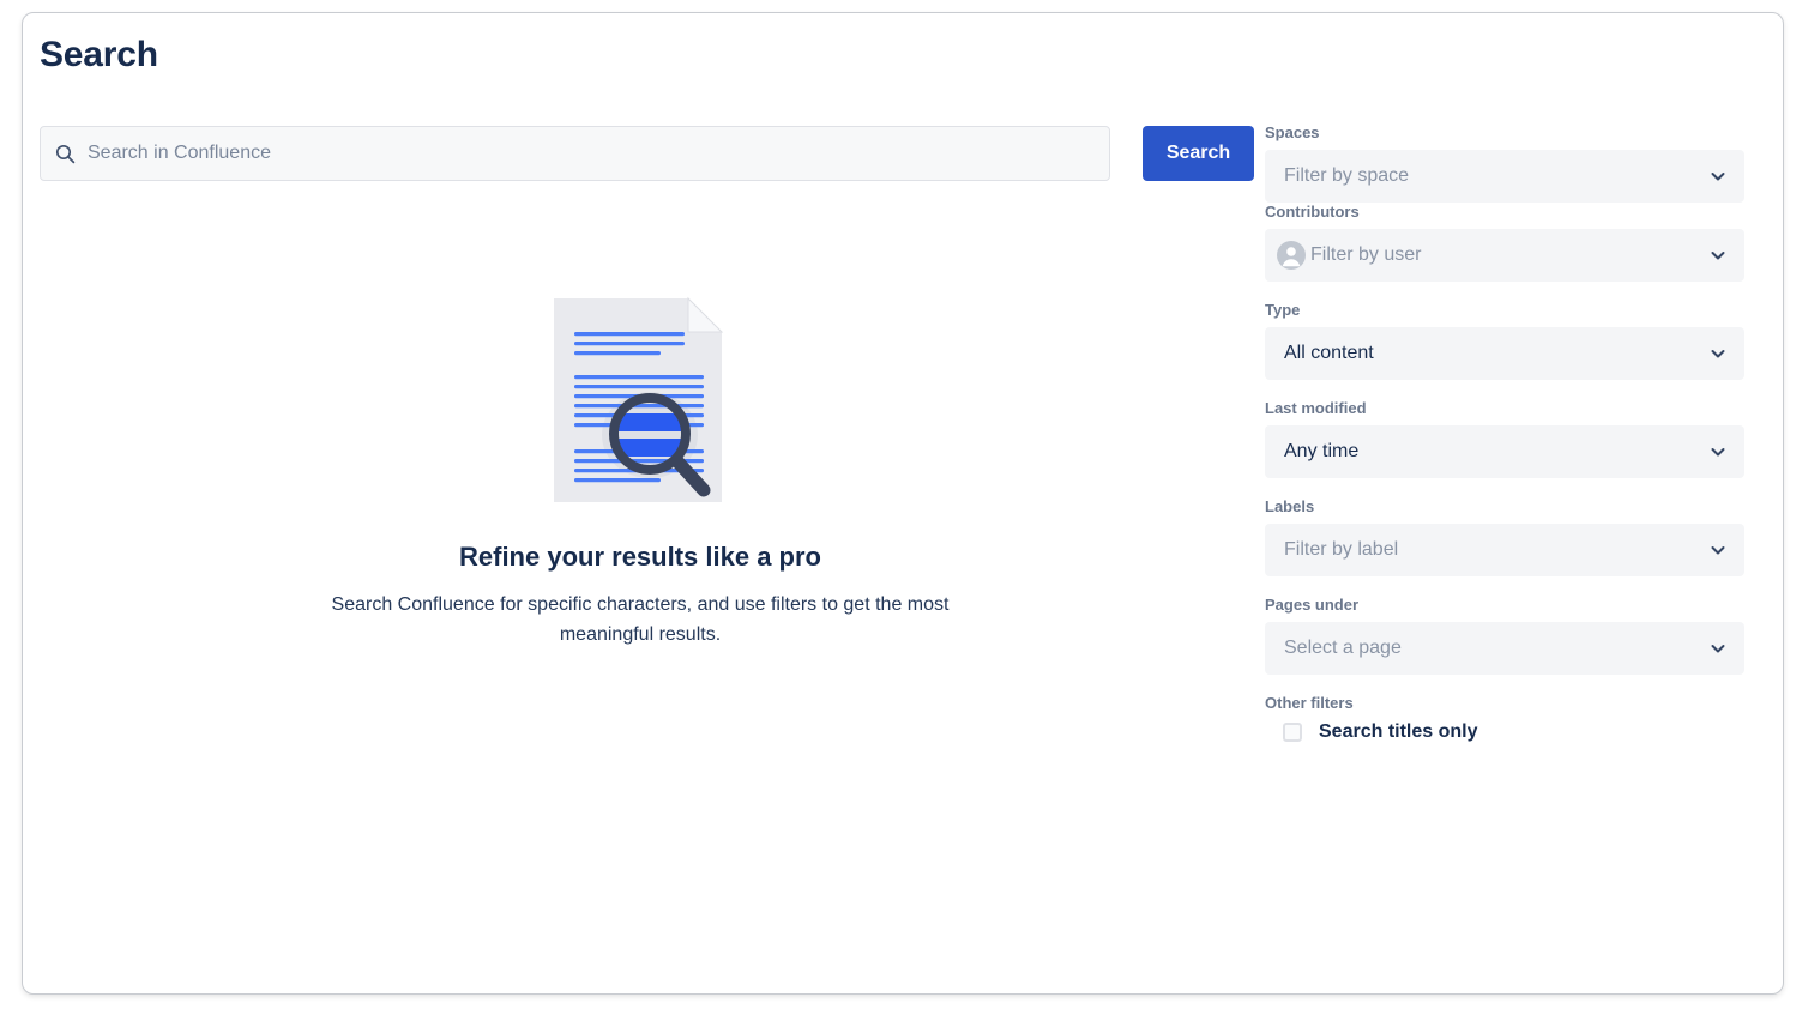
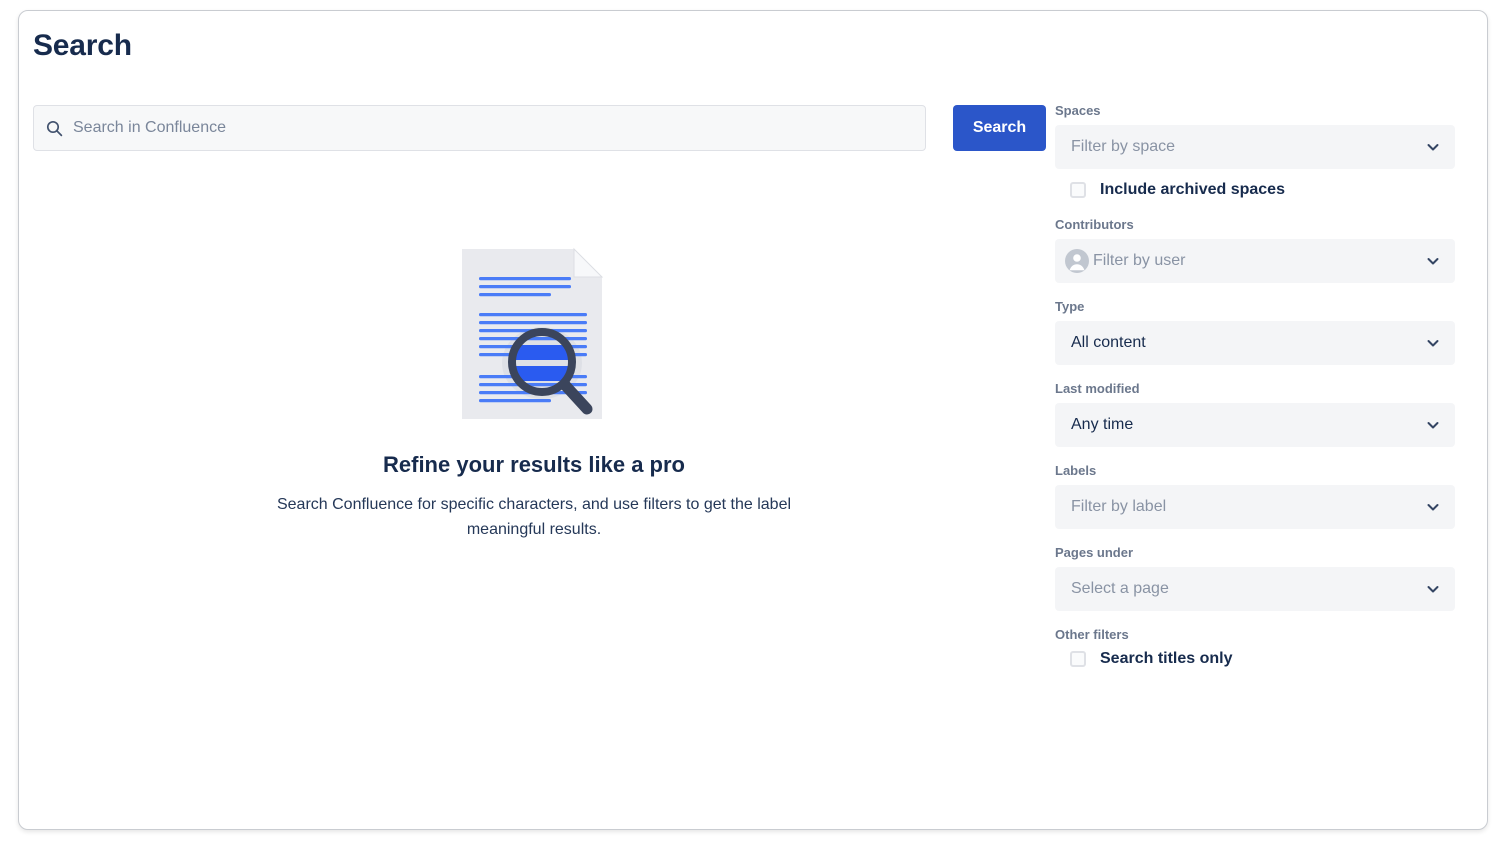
  Search
  Search in Confluence
  Search
  Refine your results like a pro
- Search Confluence for specific characters, and use filters to get the most meaningful results.
+ Search Confluence for specific characters, and use filters to get the label meaningful results.
  Spaces
  Filter by space
+ Include archived spaces
  Contributors
  Filter by user
  Type
  All content
  Last modified
  Any time
  Labels
  Filter by label
  Pages under
  Select a page
  Other filters
  Search titles only
